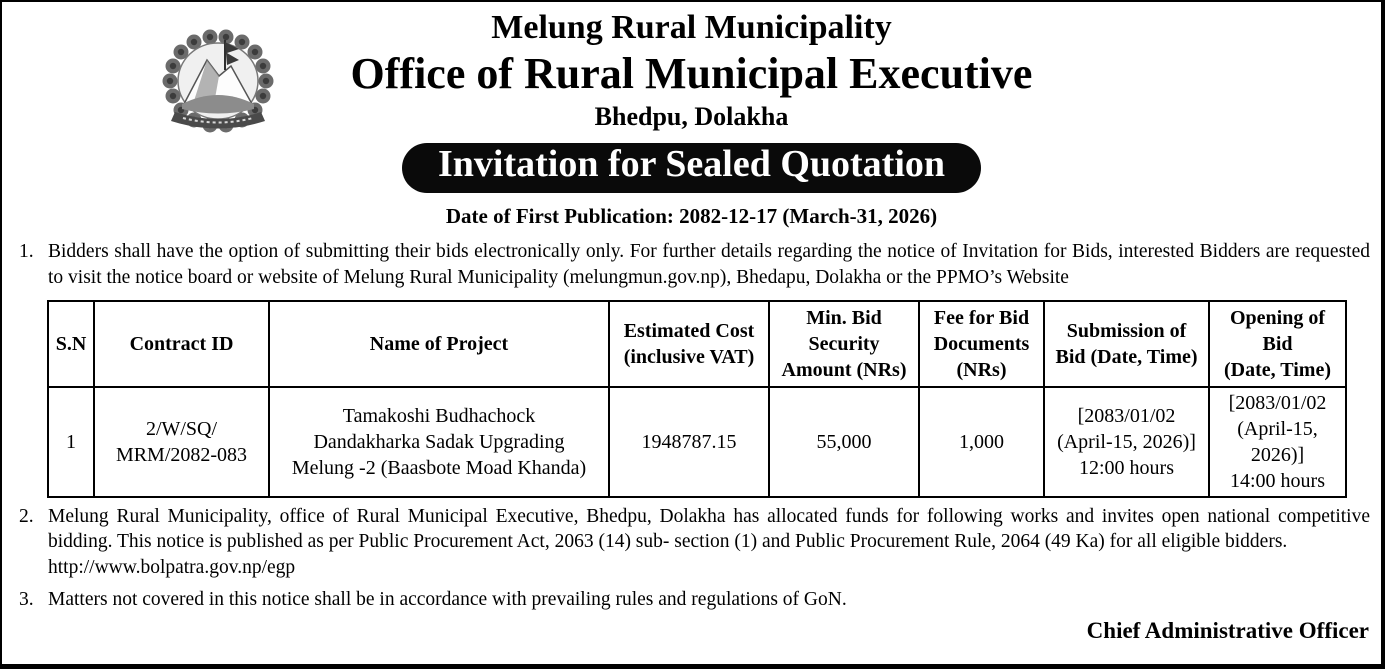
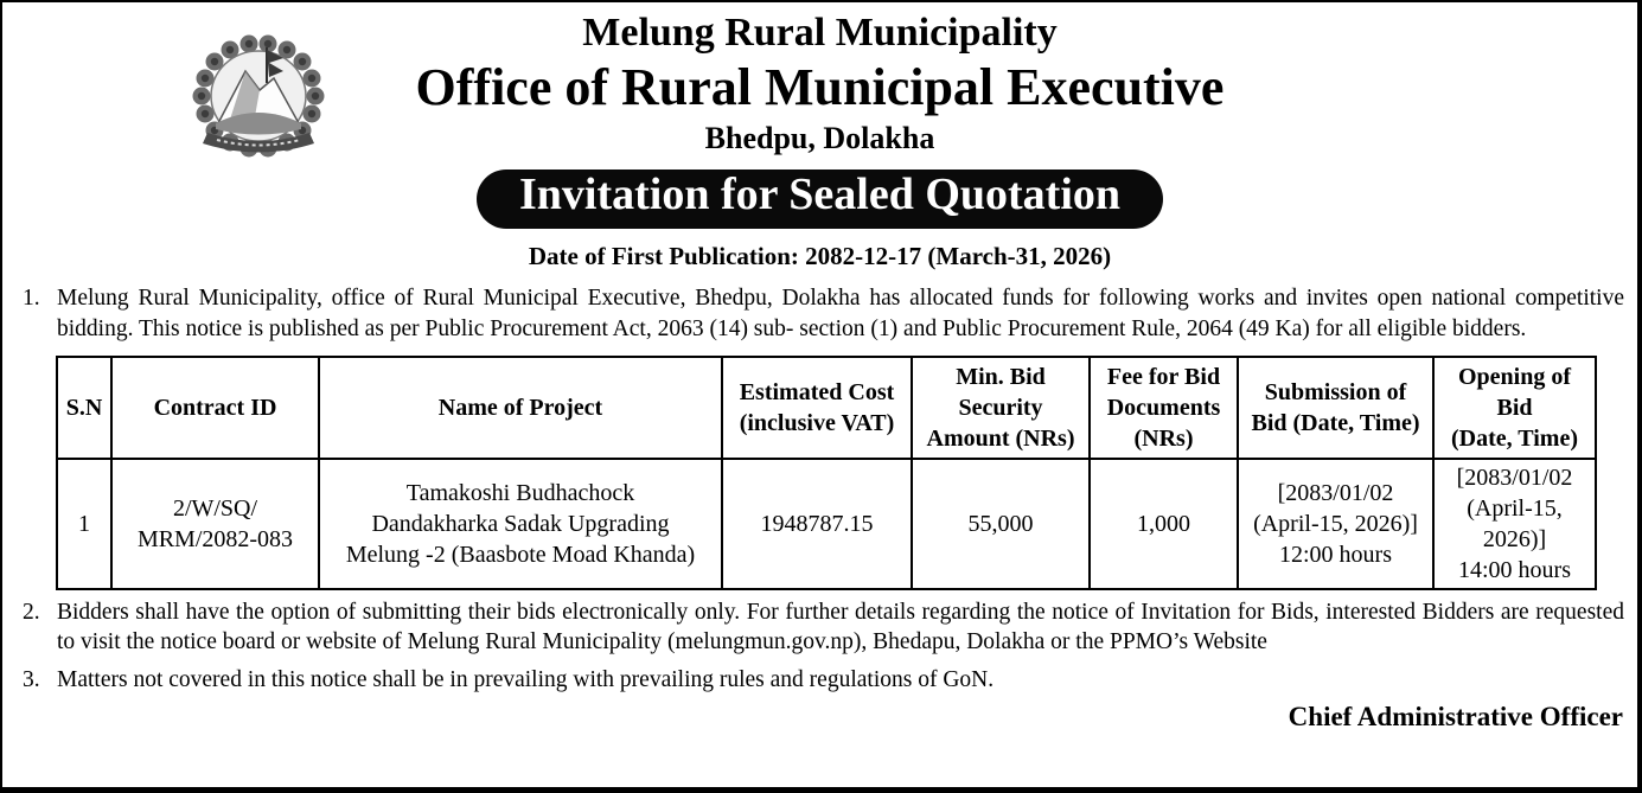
  Melung Rural Municipality
  Office of Rural Municipal Executive
  Bhedpu, Dolakha
  Invitation for Sealed Quotation
  Date of First Publication: 2082-12-17 (March-31, 2026)
  1.
- Bidders shall have the option of submitting their bids electronically only. For further details regarding the notice of Invitation for Bids, interested Bidders are requested to visit the notice board or website of Melung Rural Municipality (melungmun.gov.np), Bhedapu, Dolakha or the PPMO’s Website
+ Melung Rural Municipality, office of Rural Municipal Executive, Bhedpu, Dolakha has allocated funds for following works and invites open national competitive bidding. This notice is published as per Public Procurement Act, 2063 (14) sub- section (1) and Public Procurement Rule, 2064 (49 Ka) for all eligible bidders.
  S.N	Contract ID	Name of Project	Estimated Cost (inclusive VAT)	Min. Bid Security Amount (NRs)	Fee for Bid Documents (NRs)	Submission of Bid (Date, Time)	Opening of Bid (Date, Time)
  1	2/W/SQ/ MRM/2082-083	Tamakoshi Budhachock Dandakharka Sadak Upgrading Melung -2 (Baasbote Moad Khanda)	1948787.15	55,000	1,000	[2083/01/02 (April-15, 2026)] 12:00 hours	[2083/01/02 (April-15, 2026)] 14:00 hours
  2.
- Melung Rural Municipality, office of Rural Municipal Executive, Bhedpu, Dolakha has allocated funds for following works and invites open national competitive bidding. This notice is published as per Public Procurement Act, 2063 (14) sub- section (1) and Public Procurement Rule, 2064 (49 Ka) for all eligible bidders.
+ Bidders shall have the option of submitting their bids electronically only. For further details regarding the notice of Invitation for Bids, interested Bidders are requested to visit the notice board or website of Melung Rural Municipality (melungmun.gov.np), Bhedapu, Dolakha or the PPMO’s Website
- http://www.bolpatra.gov.np/egp
  3.
- Matters not covered in this notice shall be in accordance with prevailing rules and regulations of GoN.
+ Matters not covered in this notice shall be in prevailing with prevailing rules and regulations of GoN.
  Chief Administrative Officer
